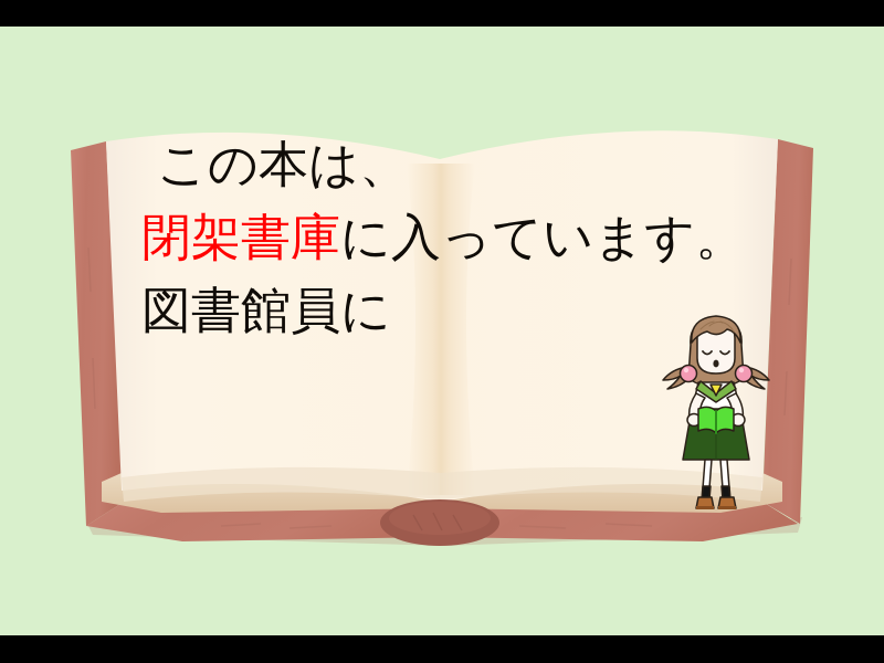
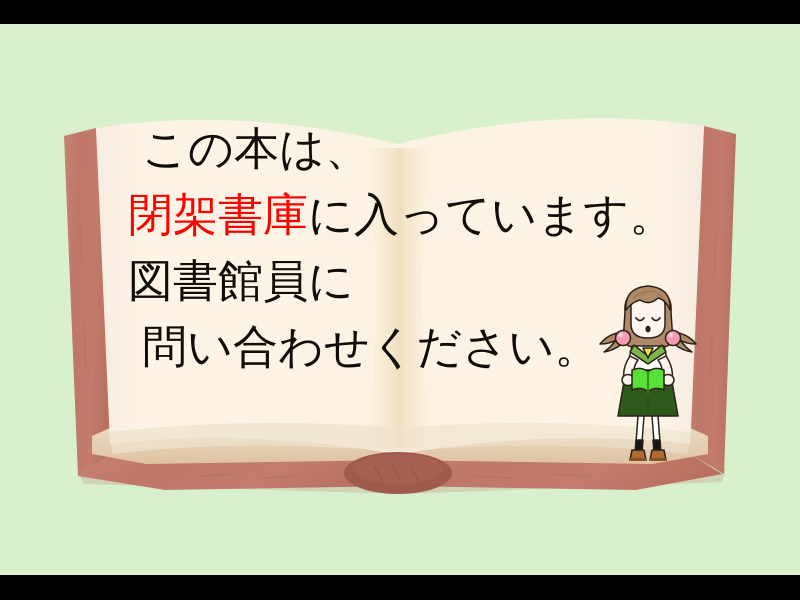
  この本は、
  閉架書庫に入っています。
  図書館員に
+ 問い合わせください。
